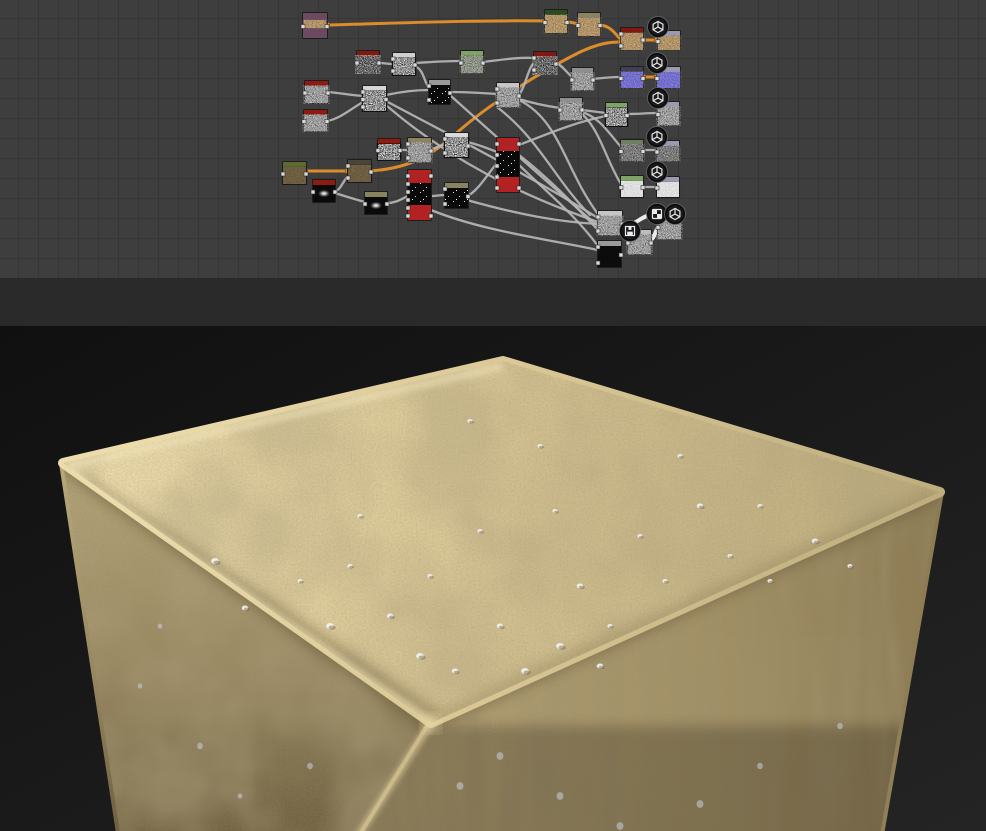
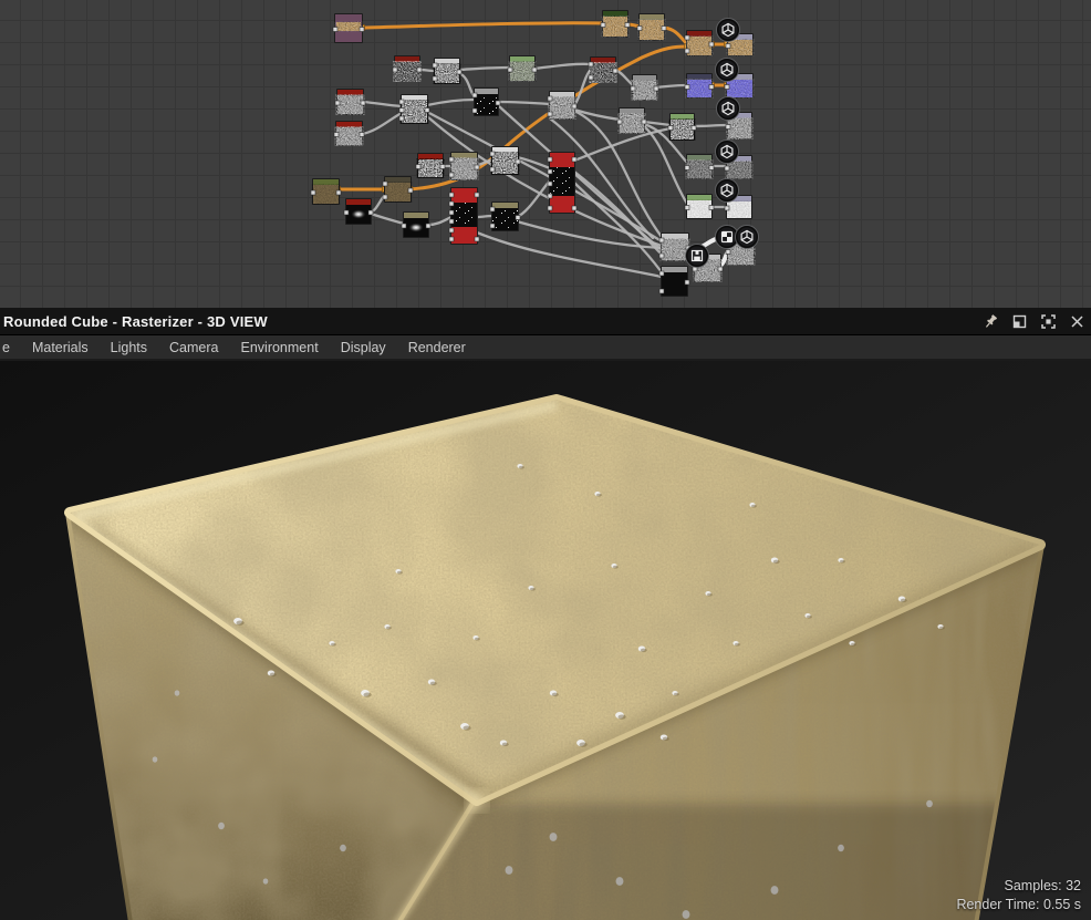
+ Rounded Cube - Rasterizer - 3D VIEW
+ e
+ Materials
+ Lights
+ Camera
+ Environment
+ Display
+ Renderer
+ Samples: 32
+ Render Time: 0.55 s
